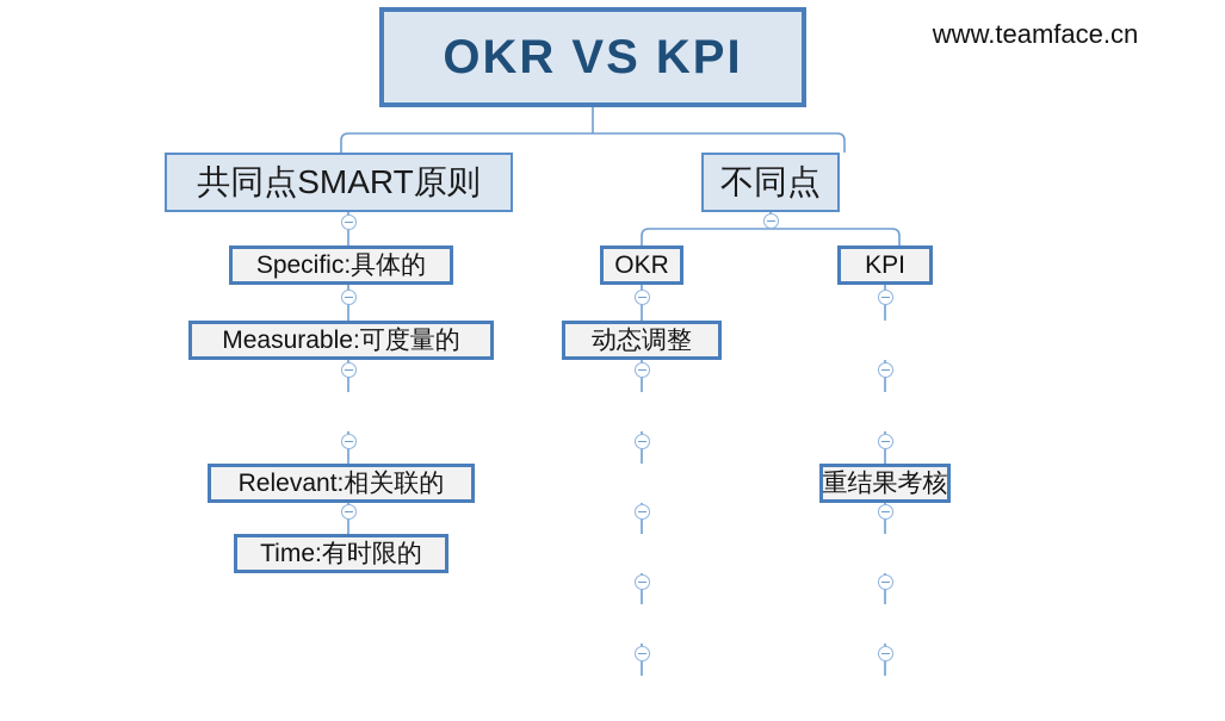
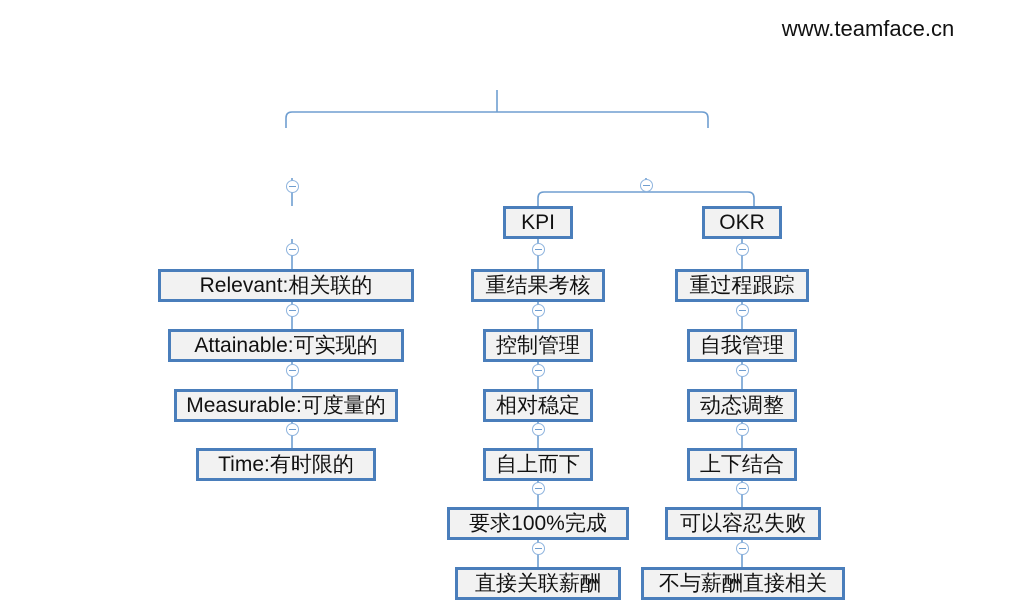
- OKR VS KPI
- 共同点SMART原则
- 不同点
- Specific:具体的
- Measurable:可度量的
+ Relevant:相关联的
+ Attainable:可实现的
- Relevant:相关联的
+ Measurable:可度量的
  Time:有时限的
- OKR
+ KPI
- 动态调整
+ 重结果考核
+ 控制管理
+ 相对稳定
+ 自上而下
+ 要求100%完成
+ 直接关联薪酬
- KPI
+ OKR
+ 重过程跟踪
+ 自我管理
- 重结果考核
+ 动态调整
+ 上下结合
+ 可以容忍失败
+ 不与薪酬直接相关
  www.teamface.cn
